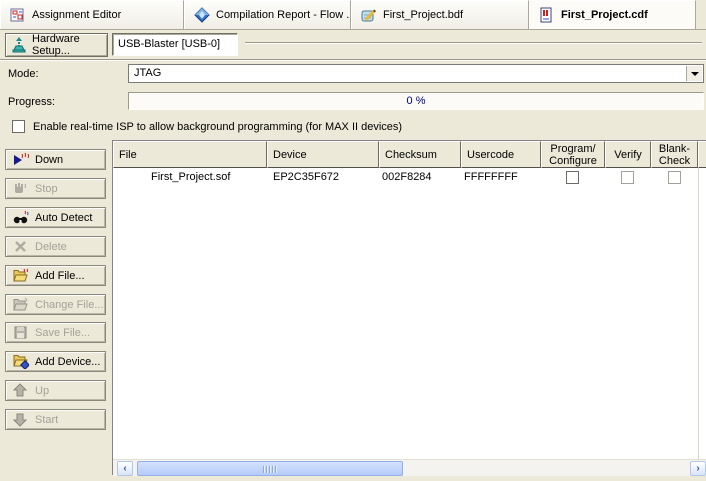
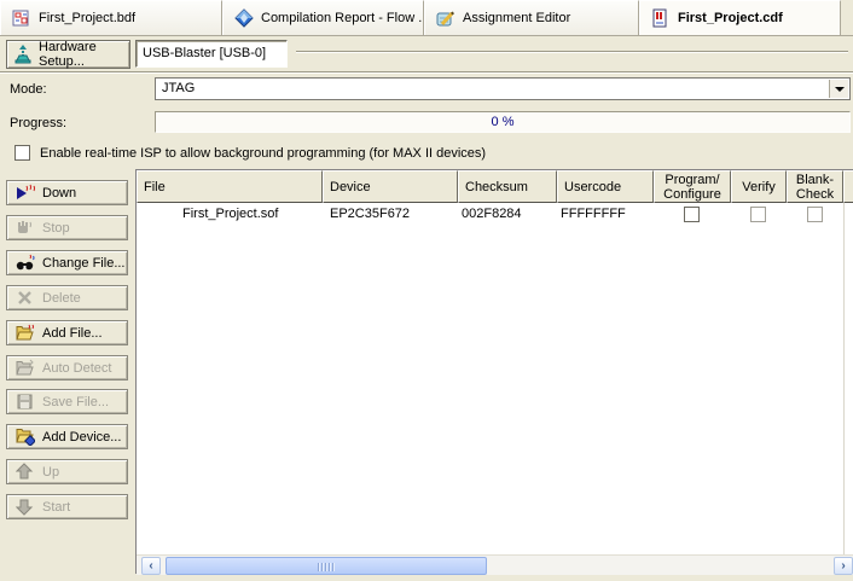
- Assignment Editor
+ First_Project.bdf
  Compilation Report - Flow .
- First_Project.bdf
+ Assignment Editor
  First_Project.cdf
  Hardware Setup...
  USB-Blaster [USB-0]
  Mode:
  JTAG
  Progress:
  0 %
  Enable real-time ISP to allow background programming (for MAX II devices)
  Down
  Stop
- Auto Detect
+ Change File...
  Delete
  Add File...
- Change File...
+ Auto Detect
  Save File...
  Add Device...
  Up
  Start
  File
  Device
  Checksum
  Usercode
  Program/
  Configure
  Verify
  Blank-
  Check
  First_Project.sof
  EP2C35F672
  002F8284
  FFFFFFFF
  ‹
  ›
